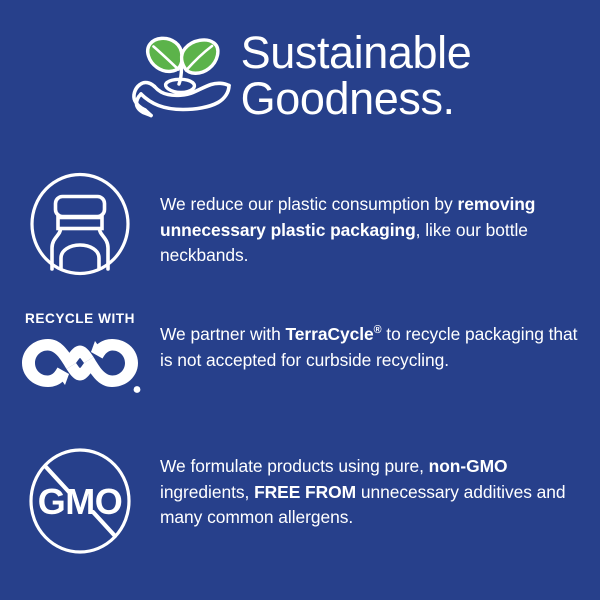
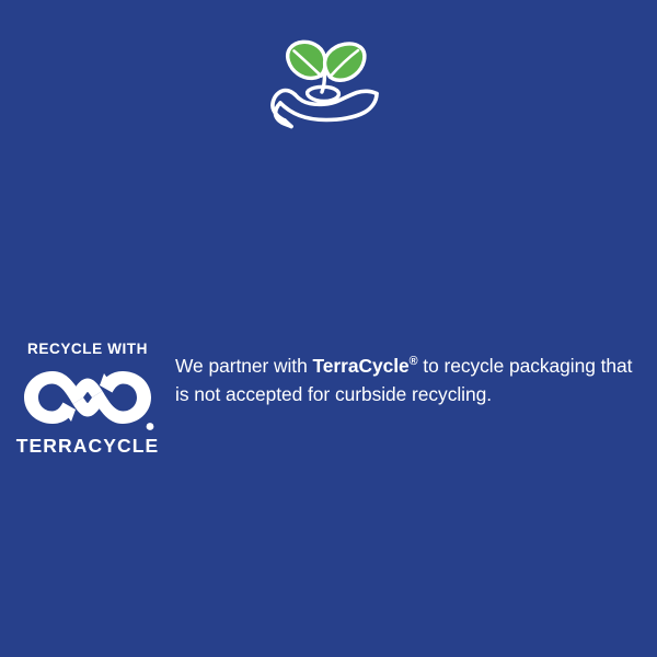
- Sustainable
- Goodness.
- We reduce our plastic consumption by removing unnecessary plastic packaging, like our bottle neckbands.
  RECYCLE WITH
+ TERRACYCLE
  We partner with TerraCycle® to recycle packaging that is not accepted for curbside recycling.
- GMO
- We formulate products using pure, non-GMO ingredients, FREE FROM unnecessary additives and many common allergens.
